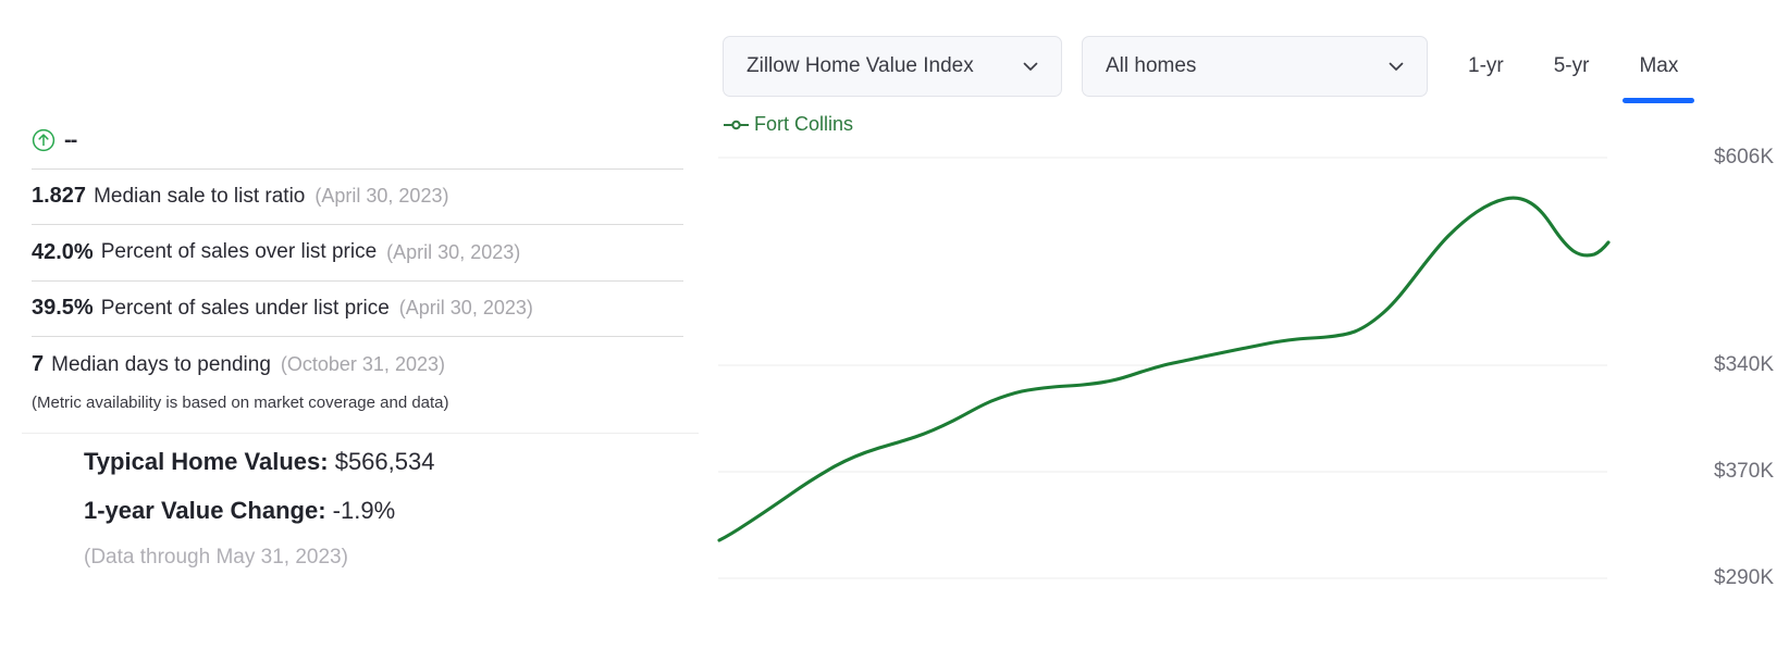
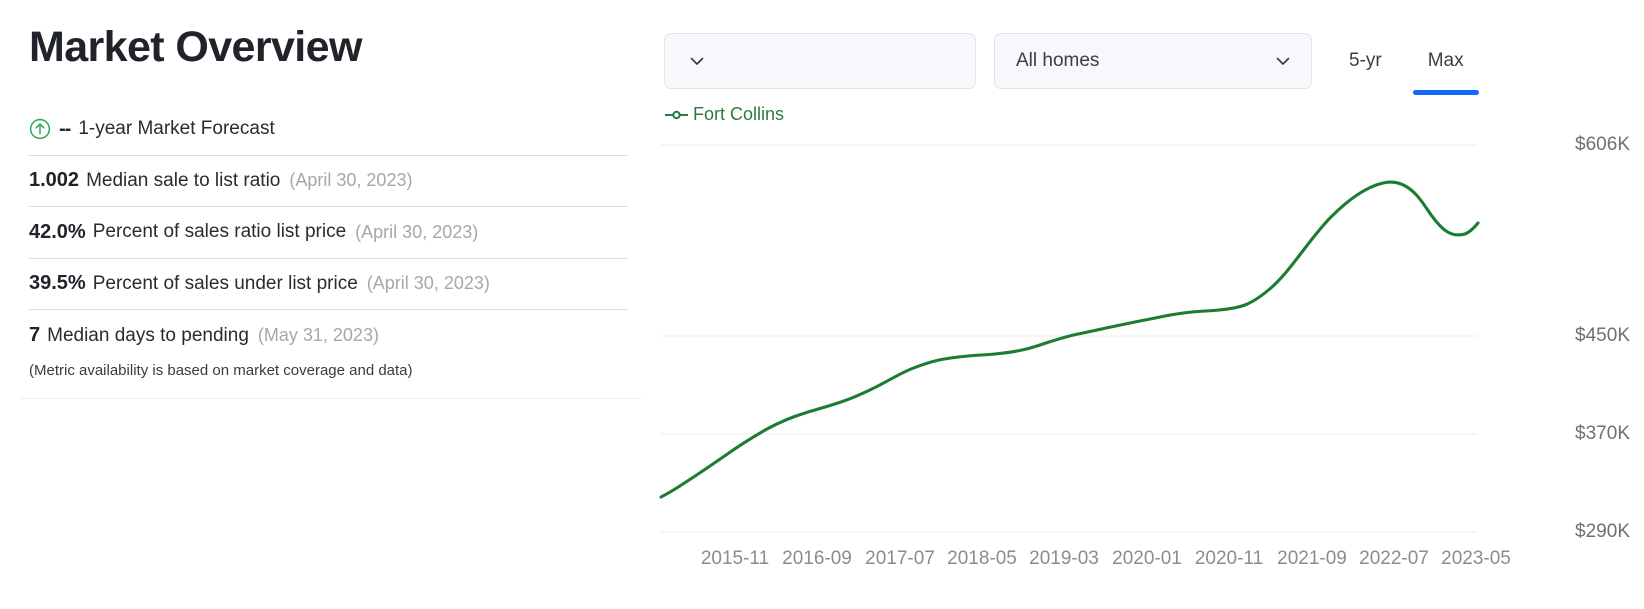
+ Market Overview
  --
+ 1-year Market Forecast
- 1.827
+ 1.002
  Median sale to list ratio
  (April 30, 2023)
  42.0%
- Percent of sales over list price
+ Percent of sales ratio list price
  (April 30, 2023)
  39.5%
  Percent of sales under list price
  (April 30, 2023)
  7
  Median days to pending
- (October 31, 2023)
+ (May 31, 2023)
  (Metric availability is based on market coverage and data)
- Typical Home Values: $566,534
- 1-year Value Change: -1.9%
- (Data through May 31, 2023)
- Zillow Home Value Index
  All homes
- 1-yr
  5-yr
  Max
  Fort Collins
  $606K
- $340K
+ $450K
  $370K
  $290K
+ 2015-11
+ 2016-09
+ 2017-07
+ 2018-05
+ 2019-03
+ 2020-01
+ 2020-11
+ 2021-09
+ 2022-07
+ 2023-05
